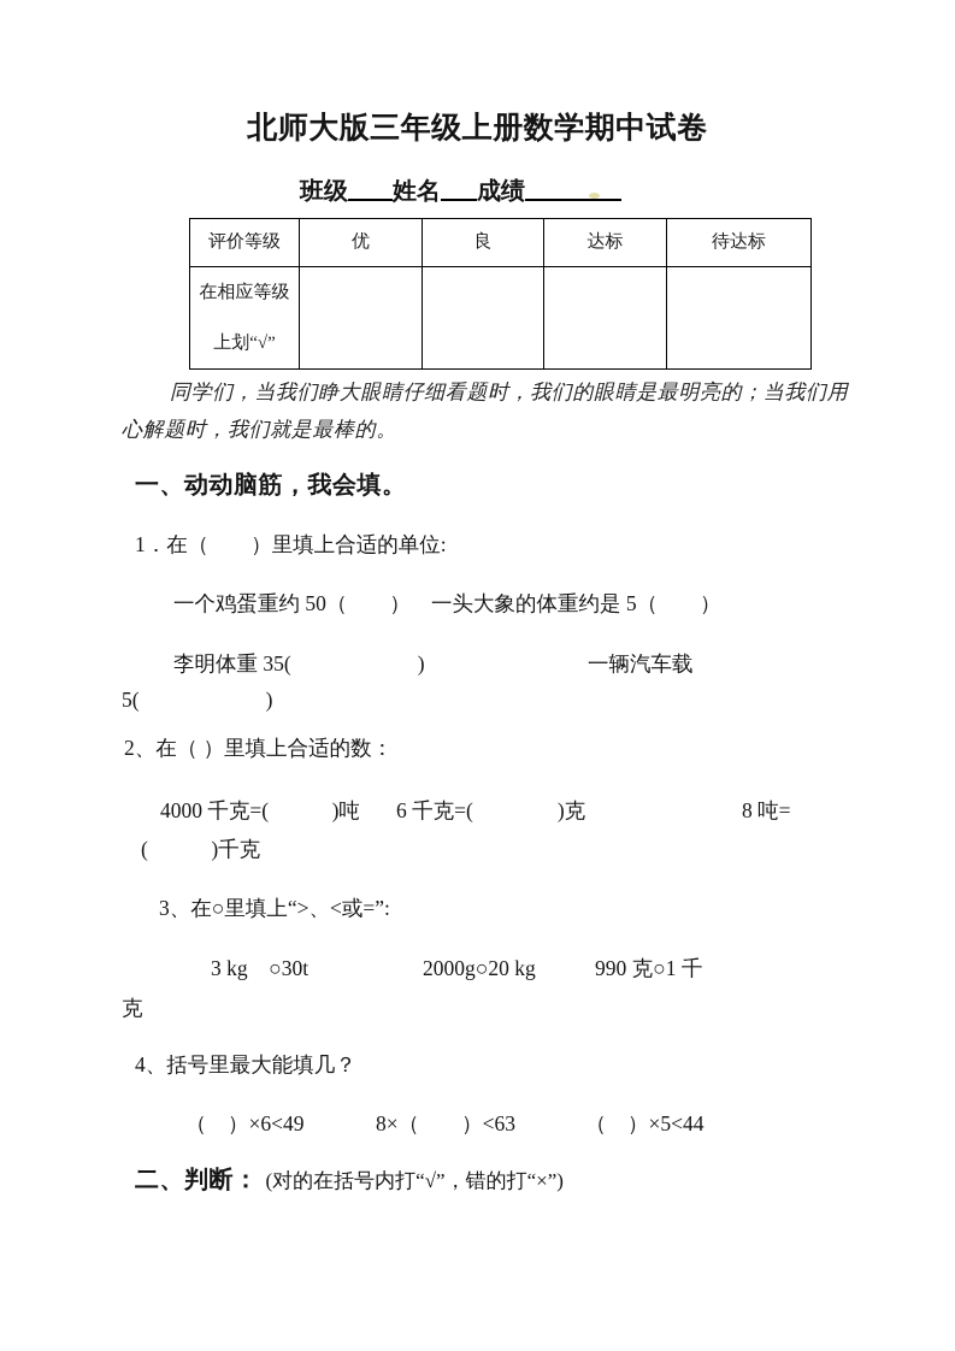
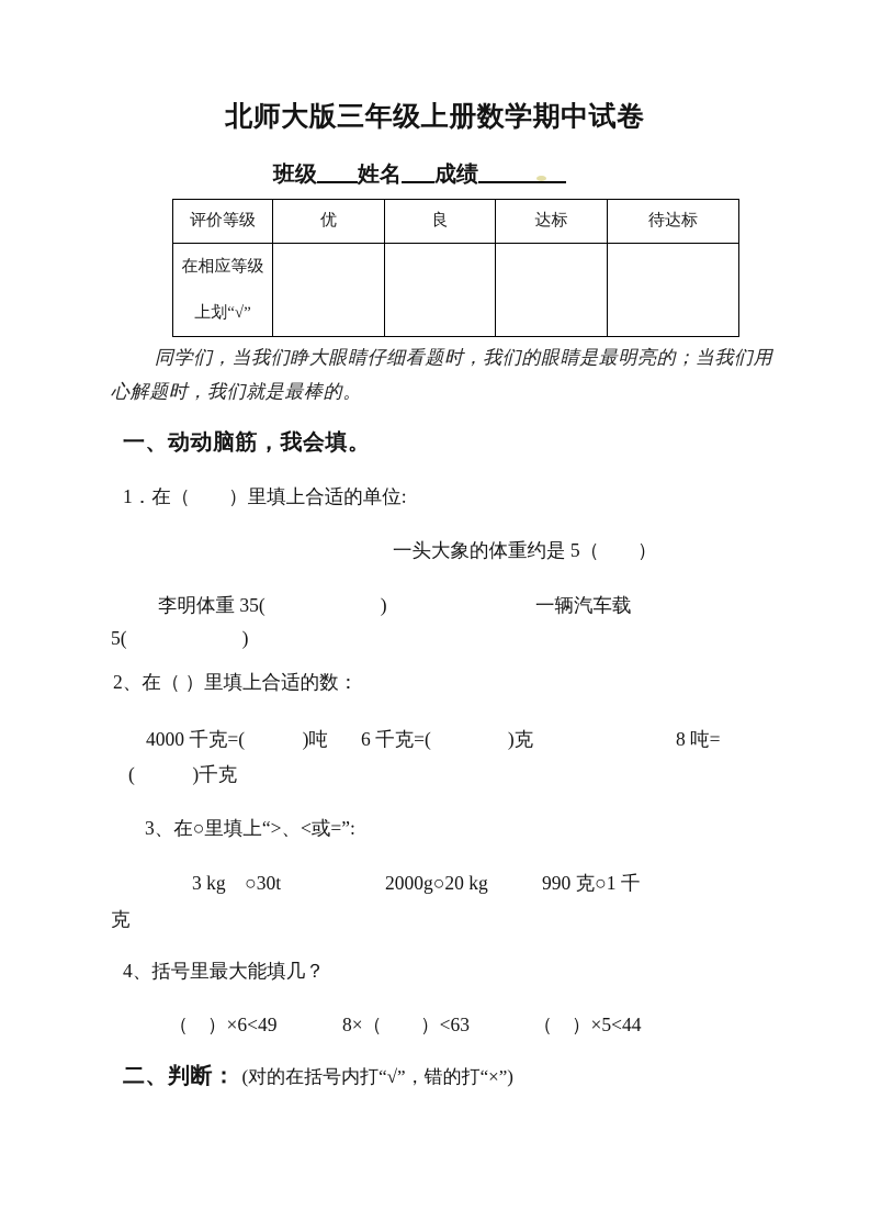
  北师大版三年级上册数学期中试卷
  班级 姓名 成绩
  评价等级	优	良	达标	待达标
  在相应等级 上划“√”
  同学们，当我们睁大眼睛仔细看题时，我们的眼睛是最明亮的；当我们用
  心解题时，我们就是最棒的。
  一、动动脑筋，我会填。
  1．在（ ）里填上合适的单位:
- 一个鸡蛋重约 50（ ）
  一头大象的体重约是 5（ ）
  李明体重 35( )
  一辆汽车载
  5( )
  2、在（ ）里填上合适的数：
  4000 千克=( )吨
  6 千克=( )克
  8 吨=
  ( )千克
  3、在○里填上“>、<或=”:
  3 kg ○30t
  2000g○20 kg
  990 克○1 千
  克
  4、括号里最大能填几？
  （ ）×6<49
  8×（ ）<63
  （ ）×5<44
  二、判断： (对的在括号内打“√”，错的打“×”)
